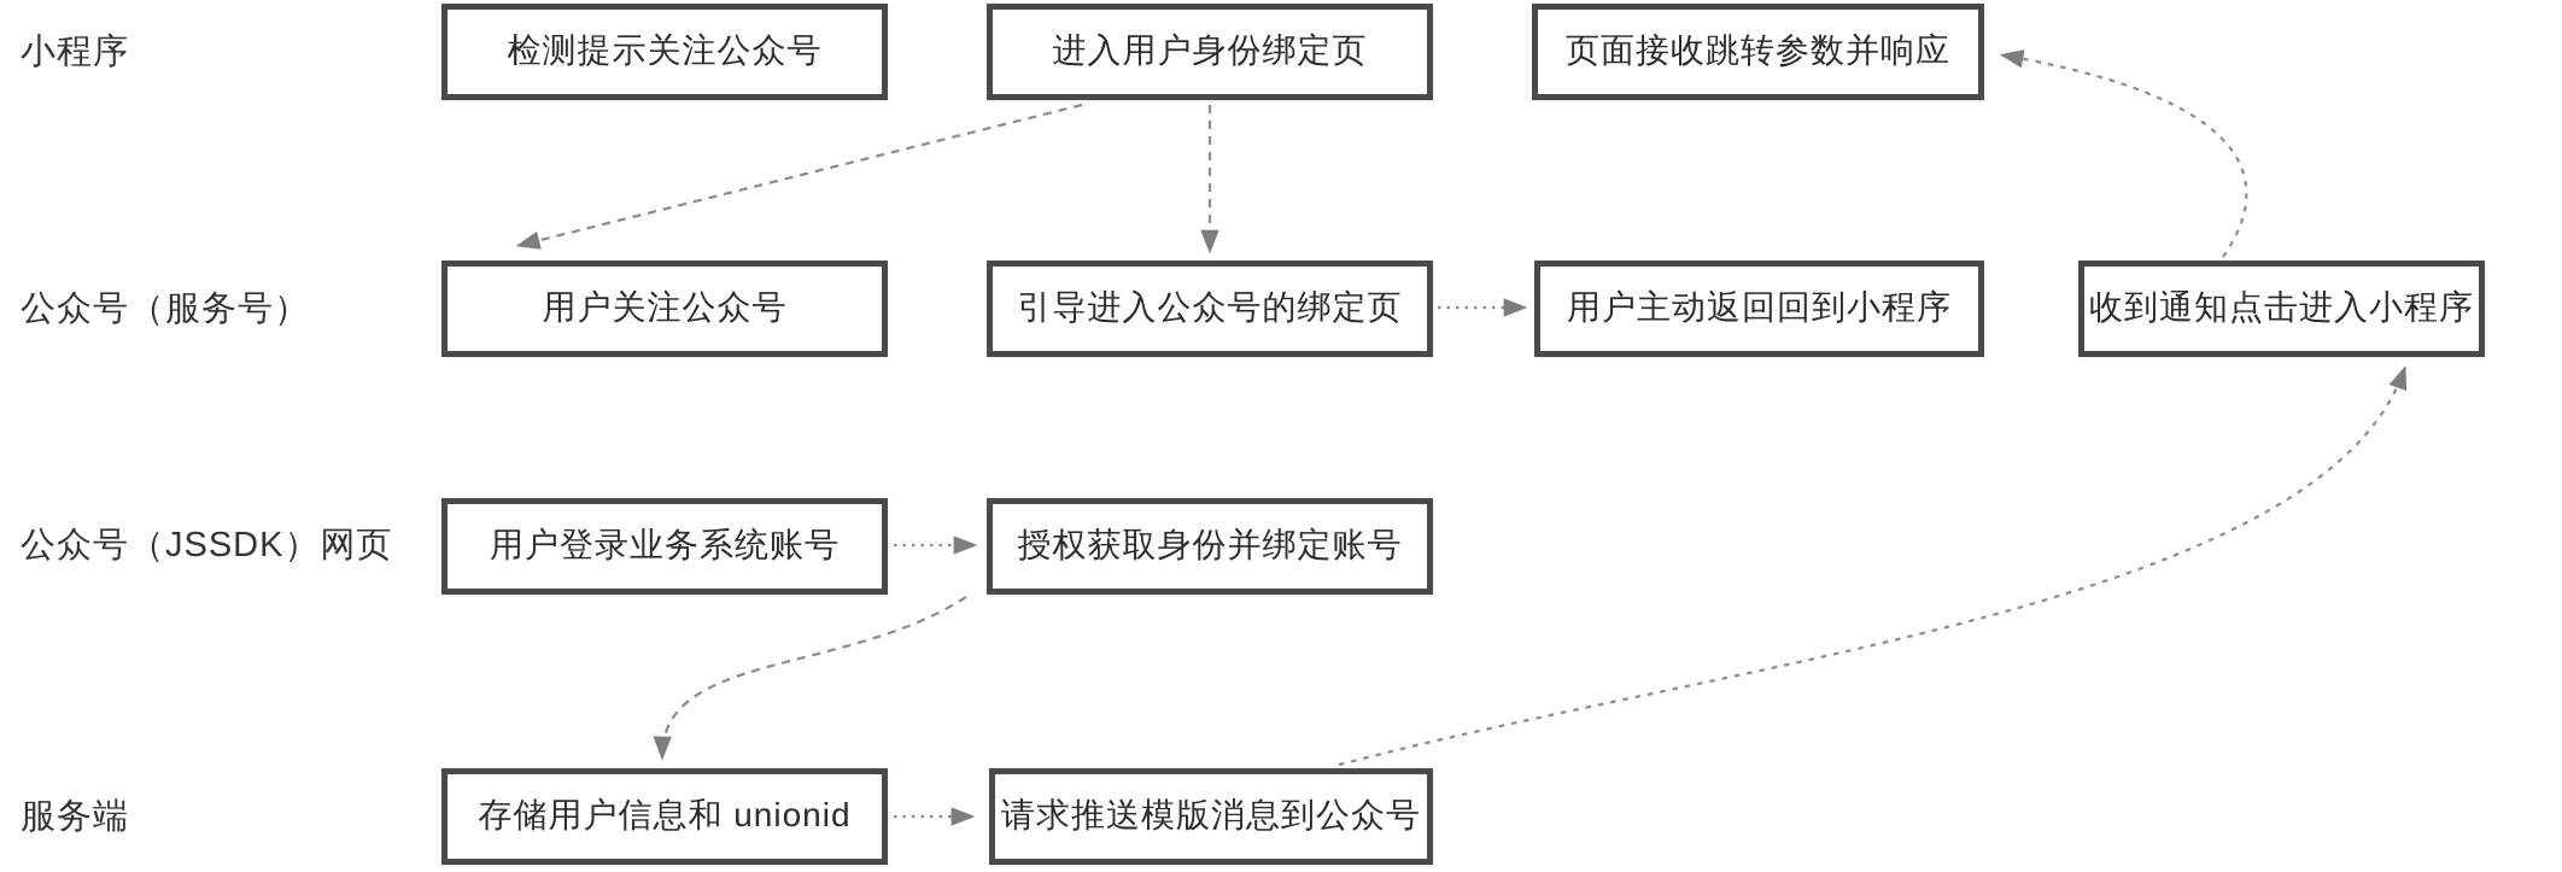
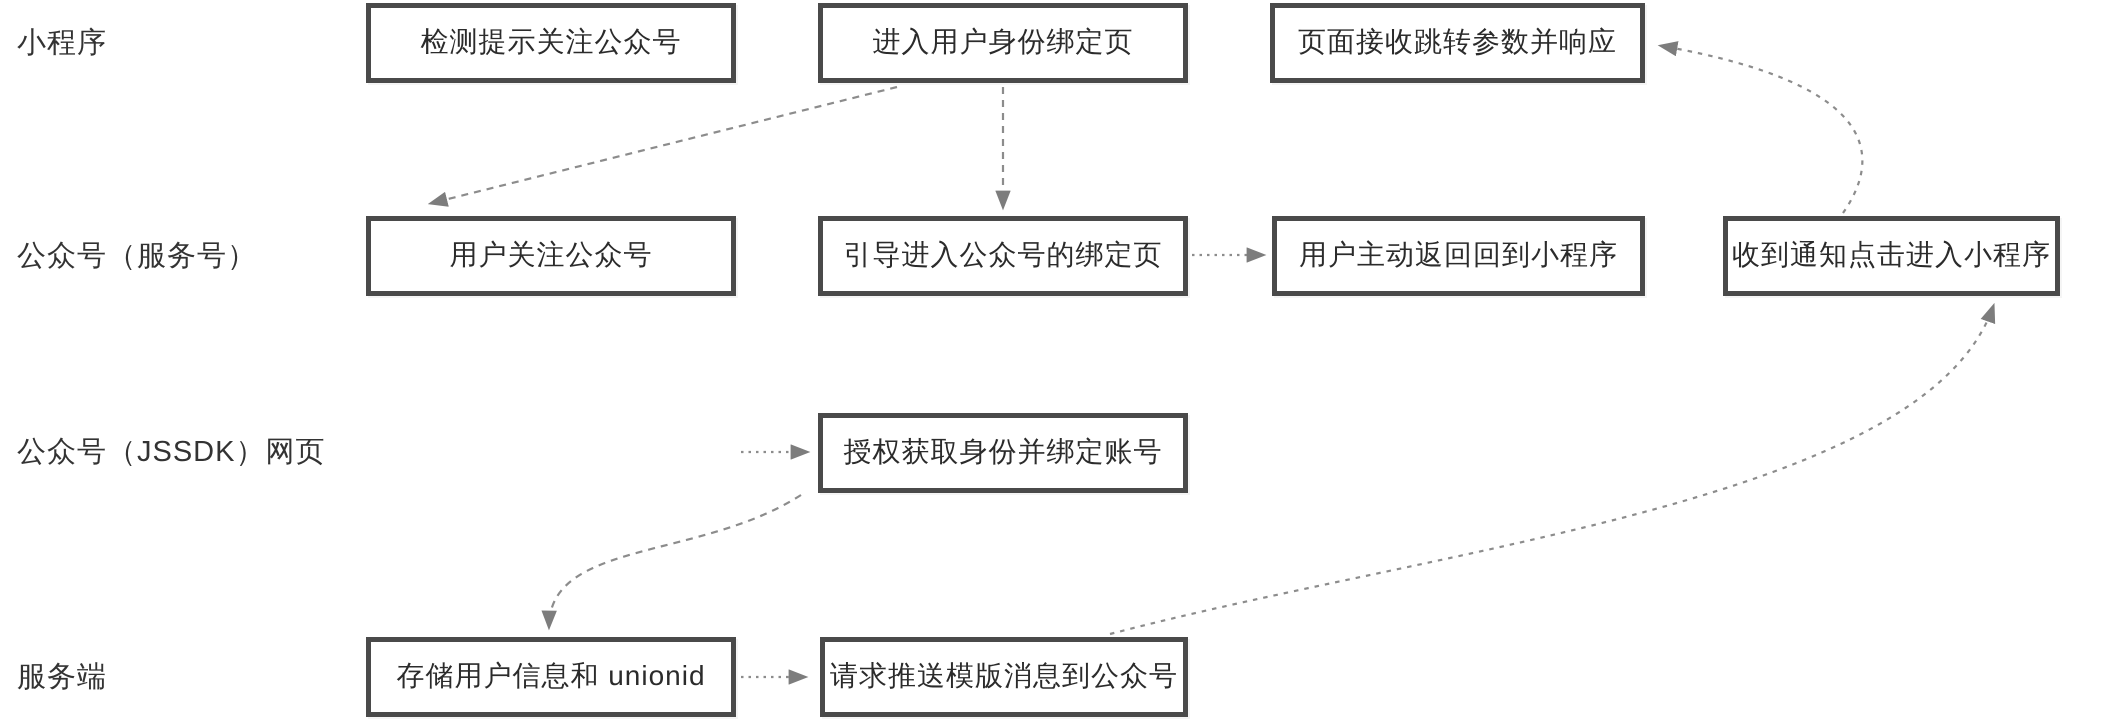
  小程序
  公众号（服务号）
  公众号（JSSDK）网页
  服务端
  检测提示关注公众号
  进入用户身份绑定页
  页面接收跳转参数并响应
  用户关注公众号
  引导进入公众号的绑定页
  用户主动返回回到小程序
  收到通知点击进入小程序
- 用户登录业务系统账号
  授权获取身份并绑定账号
  存储用户信息和 unionid
  请求推送模版消息到公众号
